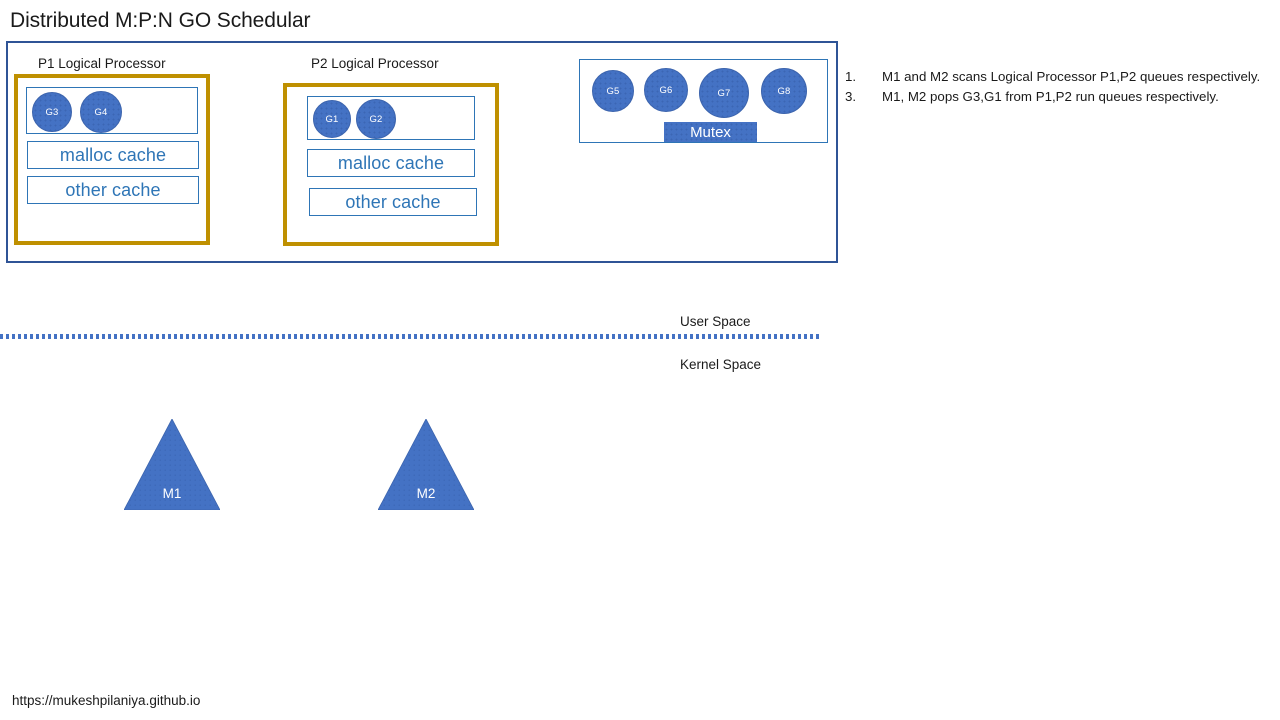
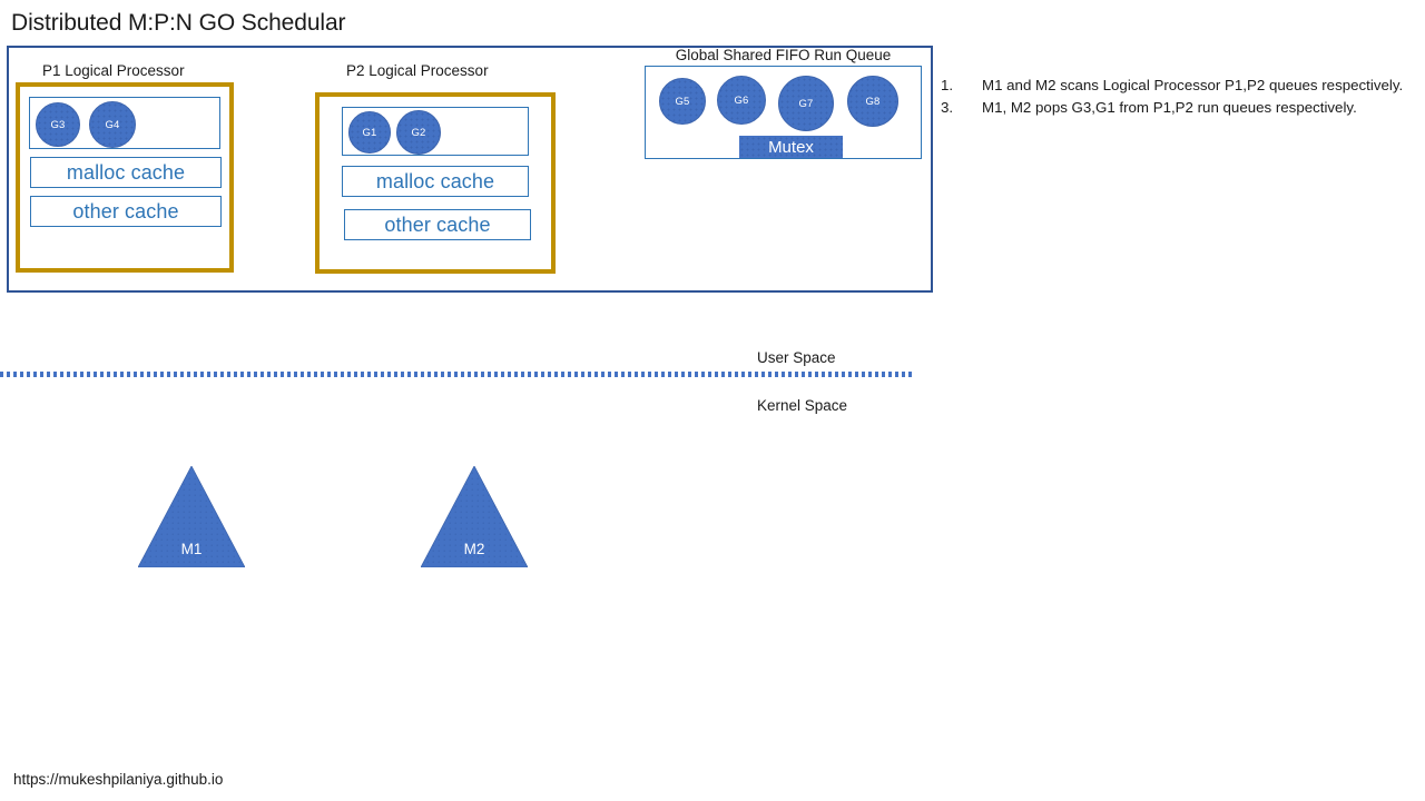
  Distributed M:P:N GO Schedular
  P1 Logical Processor
  G3
  G4
  malloc cache
  other cache
  P2 Logical Processor
  G1
  G2
  malloc cache
  other cache
+ Global Shared FIFO Run Queue
  G5
  G6
  G7
  G8
  Mutex
  1.
  M1 and M2 scans Logical Processor P1,P2 queues respectively.
  3.
  M1, M2 pops G3,G1 from P1,P2 run queues respectively.
  User Space
  Kernel Space
  M1
  M2
  https://mukeshpilaniya.github.io
